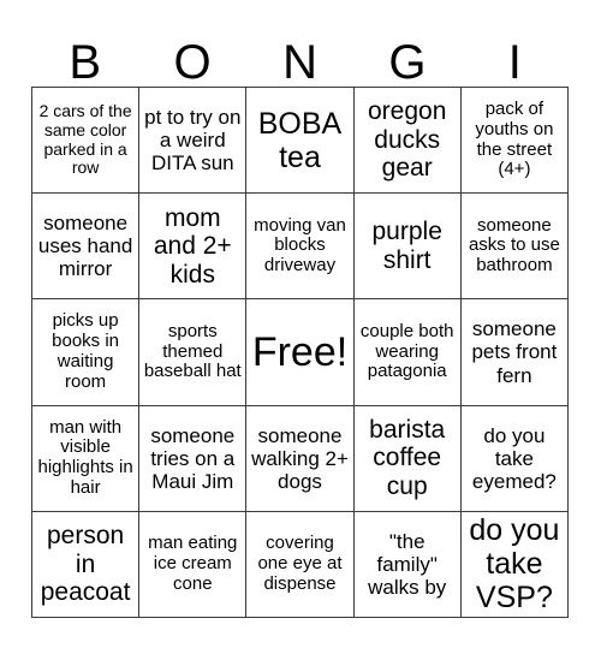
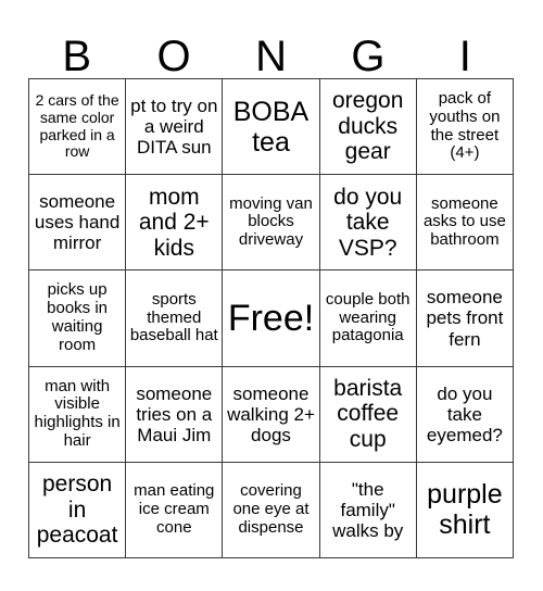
  B
  O
  N
  G
  I
  2 cars of the same color parked in a row
  pt to try on a weird DITA sun
  BOBA tea
  oregon ducks gear
  pack of youths on the street (4+)
  someone uses hand mirror
  mom and 2+ kids
  moving van blocks driveway
- purple shirt
+ do you take VSP?
  someone asks to use bathroom
  picks up books in waiting room
  sports themed baseball hat
  Free!
  couple both wearing patagonia
  someone pets front fern
  man with visible highlights in hair
  someone tries on a Maui Jim
  someone walking 2+ dogs
  barista coffee cup
  do you take eyemed?
  person in peacoat
  man eating ice cream cone
  covering one eye at dispense
  "the family" walks by
- do you take VSP?
+ purple shirt
